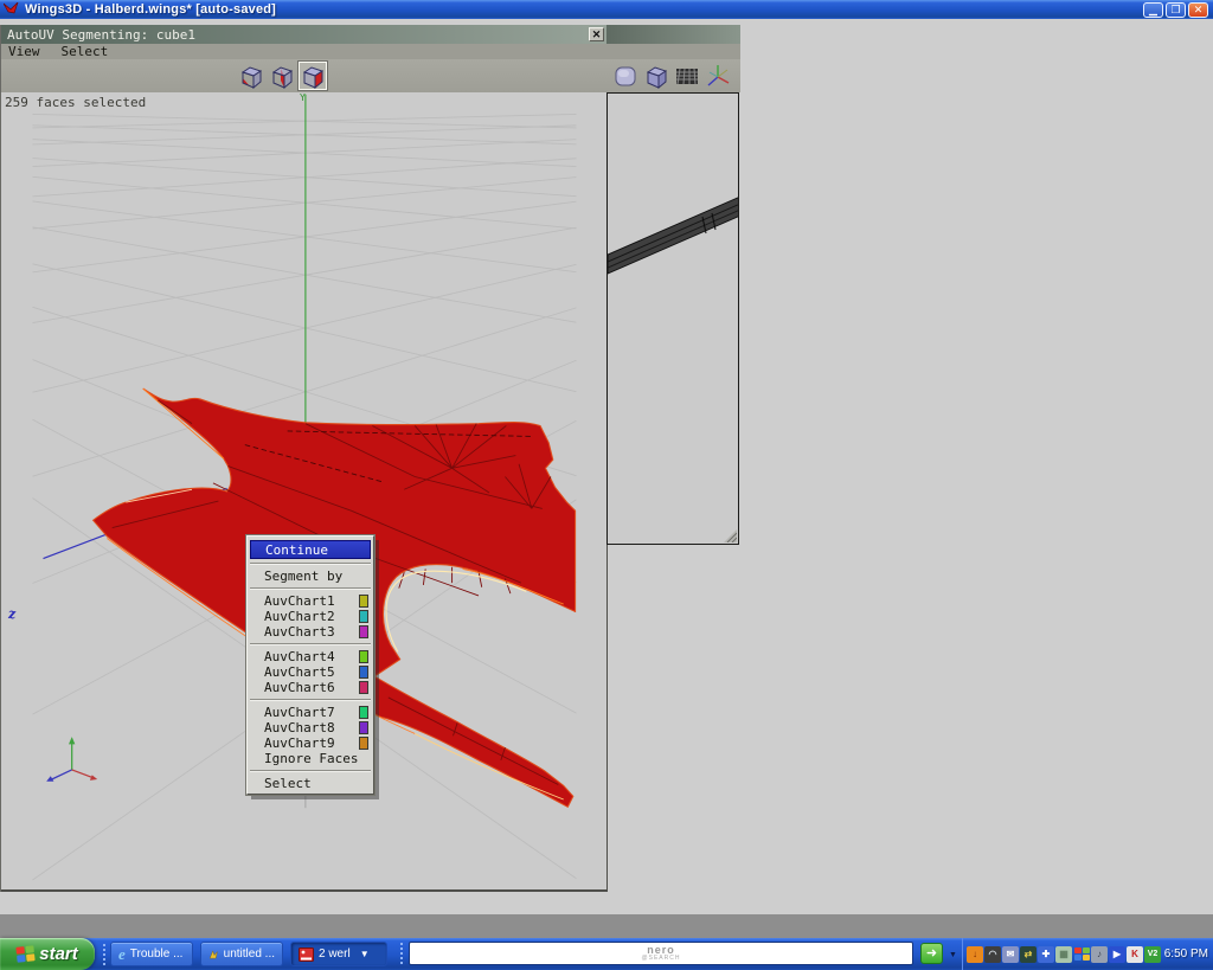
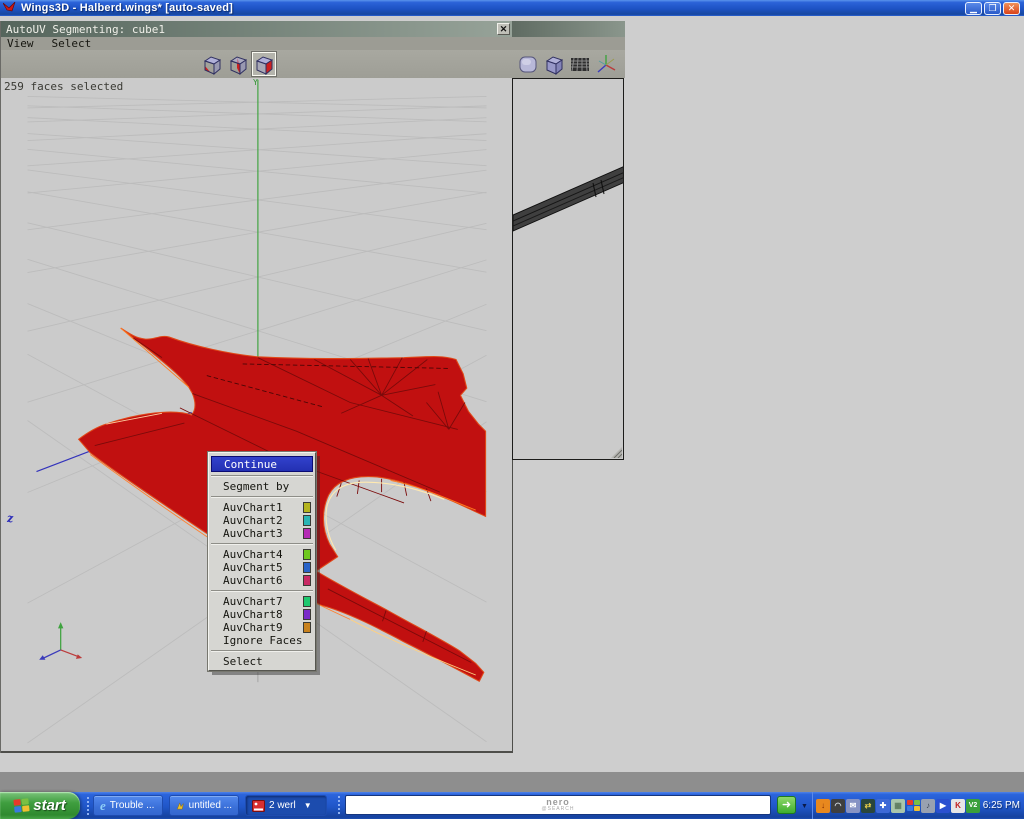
  Wings3D - Halberd.wings* [auto-saved]
  ▁
  ❐
  ✕
  AutoUV Segmenting: cube1
  ✕
  View
  Select
  259 faces selected
  Y
  z
  Continue
  Segment by
  AuvChart1
  AuvChart2
  AuvChart3
  AuvChart4
  AuvChart5
  AuvChart6
  AuvChart7
  AuvChart8
  AuvChart9
  Ignore Faces
  Select
  start
  e
  Trouble ...
  untitled ...
  2 werl
  ▼
  nero
  ➜
  ↓
  ◠
  ✉
  ⇄
  ✚
  ▦
  ♪
  ▶
  K
- 6:50 PM
+ 6:25 PM
